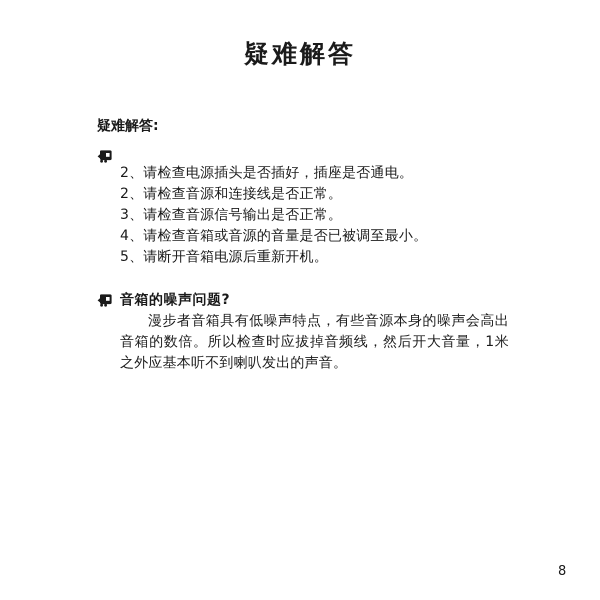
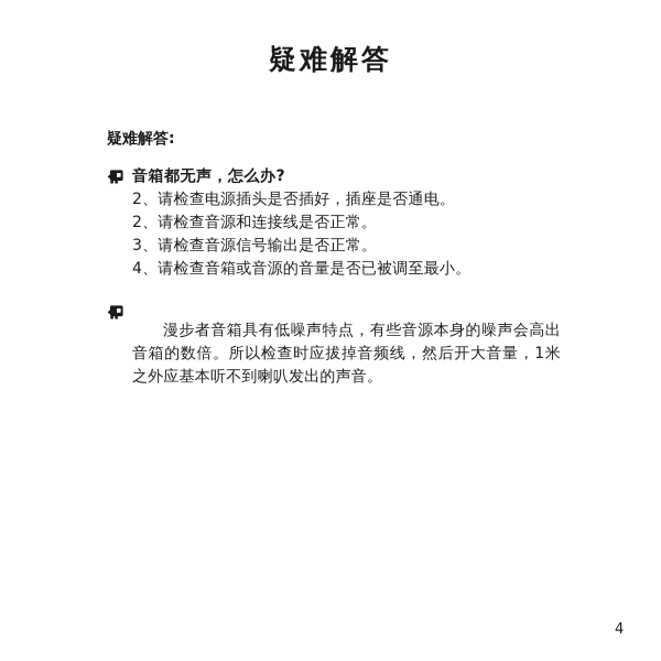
  疑难解答
  疑难解答:
+ 音箱都无声，怎么办?
  2、请检查电源插头是否插好，插座是否通电。
  2、请检查音源和连接线是否正常。
  3、请检查音源信号输出是否正常。
  4、请检查音箱或音源的音量是否已被调至最小。
- 5、请断开音箱电源后重新开机。
- 音箱的噪声问题?
  漫步者音箱具有低噪声特点，有些音源本身的噪声会高出音箱的数倍。所以检查时应拔掉音频线，然后开大音量，1米之外应基本听不到喇叭发出的声音。
- 8
+ 4
